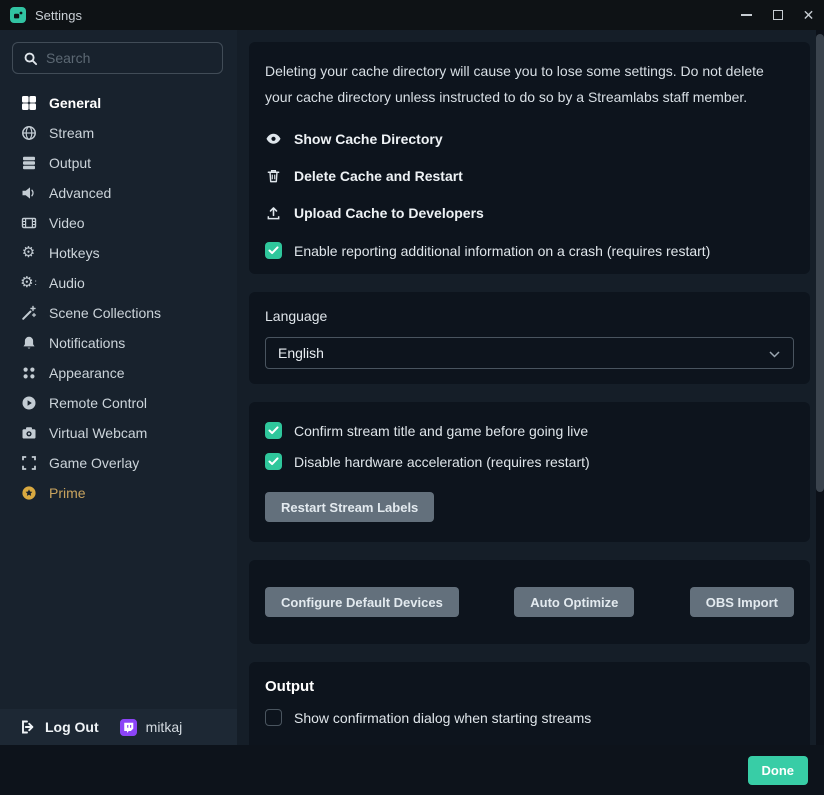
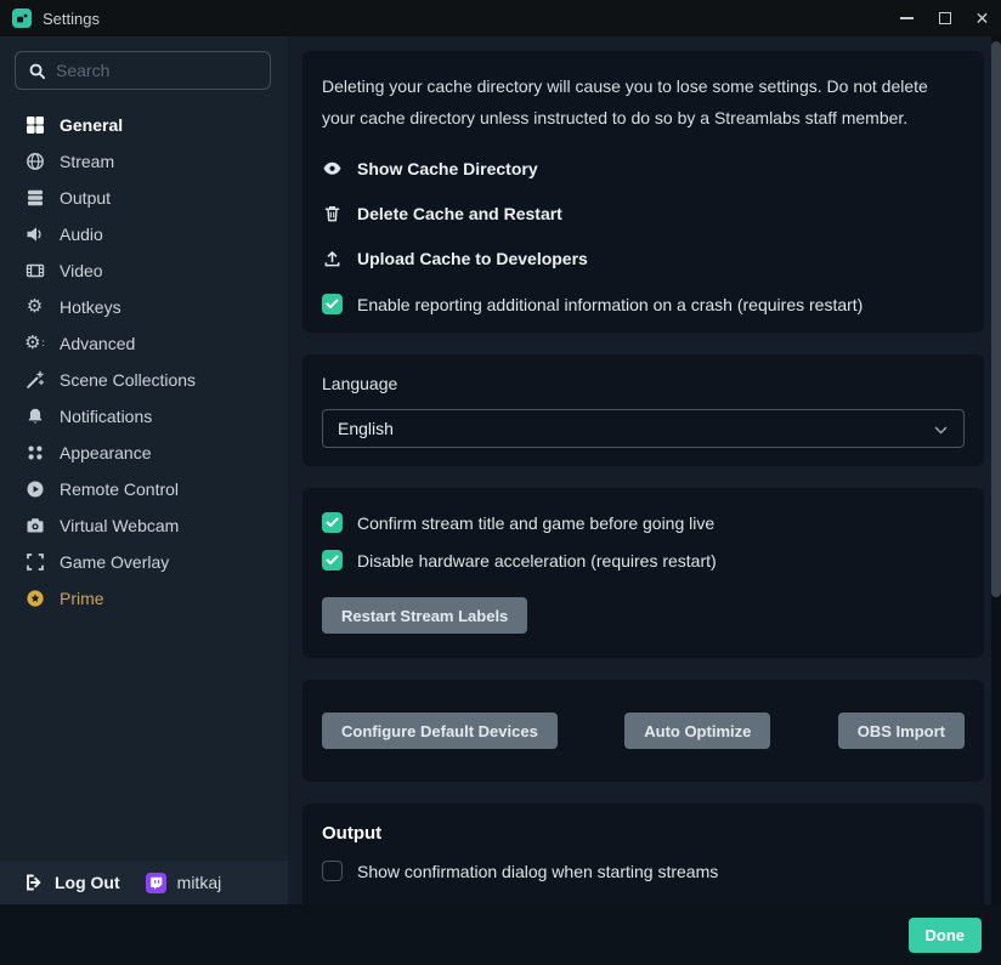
  Settings
  ✕
  Search
  General
  Stream
  Output
- Advanced
+ Audio
  Video
  ⚙
  Hotkeys
  ⚙
  ∶
- Audio
+ Advanced
  Scene Collections
  Notifications
  Appearance
  Remote Control
  Virtual Webcam
  Game Overlay
  Prime
  Log Out
  mitkaj
  Deleting your cache directory will cause you to lose some settings. Do not delete your cache directory unless instructed to do so by a Streamlabs staff member.
  Show Cache Directory
  Delete Cache and Restart
  Upload Cache to Developers
  Enable reporting additional information on a crash (requires restart)
  Language
  English
  Confirm stream title and game before going live
  Disable hardware acceleration (requires restart)
  Restart Stream Labels
  Configure Default Devices
  Auto Optimize
  OBS Import
  Output
  Show confirmation dialog when starting streams
  Done
